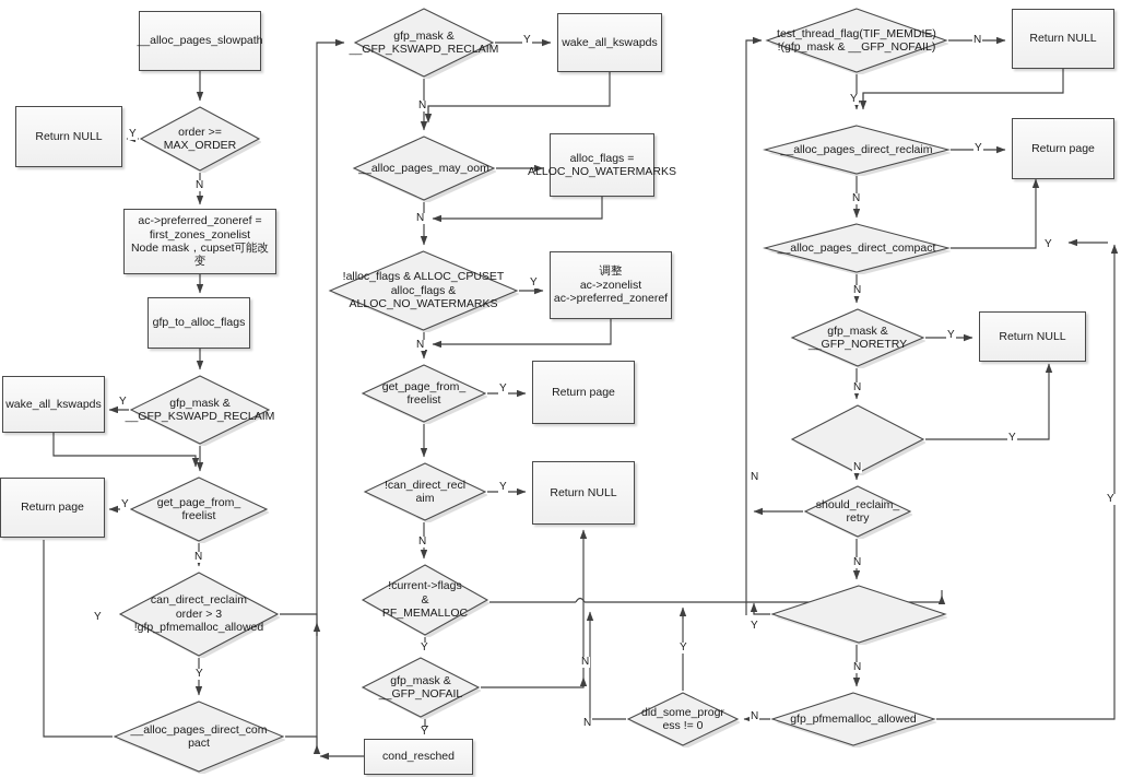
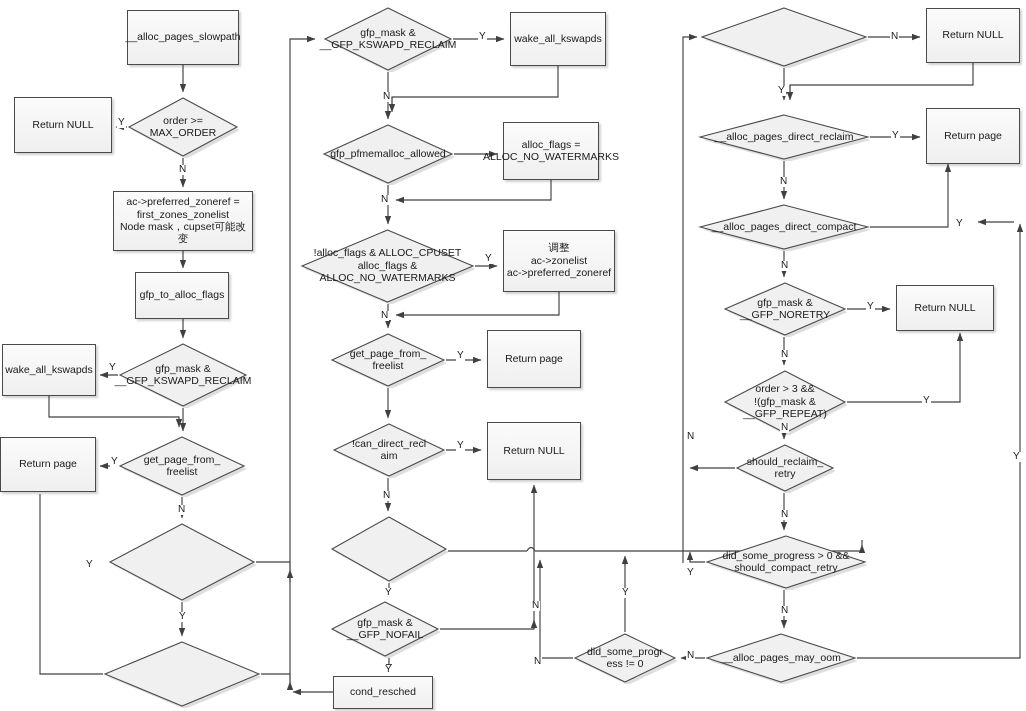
  __alloc_pages_slowpath
  order >=
  MAX_ORDER
  Return NULL
  ac->preferred_zoneref =
  first_zones_zonelist
  Node mask，cupset可能改变
  gfp_to_alloc_flags
  gfp_mask &
  __GFP_KSWAPD_RECLAIM
  wake_all_kswapds
  get_page_from_
  freelist
  Return page
- can_direct_reclaim
- order > 3
- !gfp_pfmemalloc_allowed
- __alloc_pages_direct_com
- pact
  gfp_mask &
  __GFP_KSWAPD_RECLAIM
  wake_all_kswapds
- __alloc_pages_may_oom
+ gfp_pfmemalloc_allowed
  alloc_flags =
  ALLOC_NO_WATERMARKS
  !alloc_flags & ALLOC_CPUSET
  alloc_flags &
  ALLOC_NO_WATERMARKS
  调整
  ac->zonelist
  ac->preferred_zoneref
  get_page_from_
  freelist
  Return page
  !can_direct_recl
  aim
  Return NULL
- !current->flags
- &
- PF_MEMALLOC
  gfp_mask &
  __GFP_NOFAIL
  cond_resched
- test_thread_flag(TIF_MEMDIE)
- !(gfp_mask & __GFP_NOFAIL)
  Return NULL
  __alloc_pages_direct_reclaim
  Return page
  __alloc_pages_direct_compact
  gfp_mask &
  __GFP_NORETRY
  Return NULL
+ order > 3 &&
+ !(gfp_mask &
+ __GFP_REPEAT)
  should_reclaim_
  retry
+ did_some_progress > 0 &&
+ should_compact_retry
- gfp_pfmemalloc_allowed
+ __alloc_pages_may_oom
  did_some_progr
  ess != 0
  Y
  N
  Y
  Y
  N
  Y
  Y
  Y
  N
  N
  Y
  N
  Y
  Y
  N
  Y
  Y
  N
  N
  N
  Y
  Y
  N
  Y
  N
  Y
  N
  Y
  N
  N
  N
  N
  Y
  N
  Y
  Y
